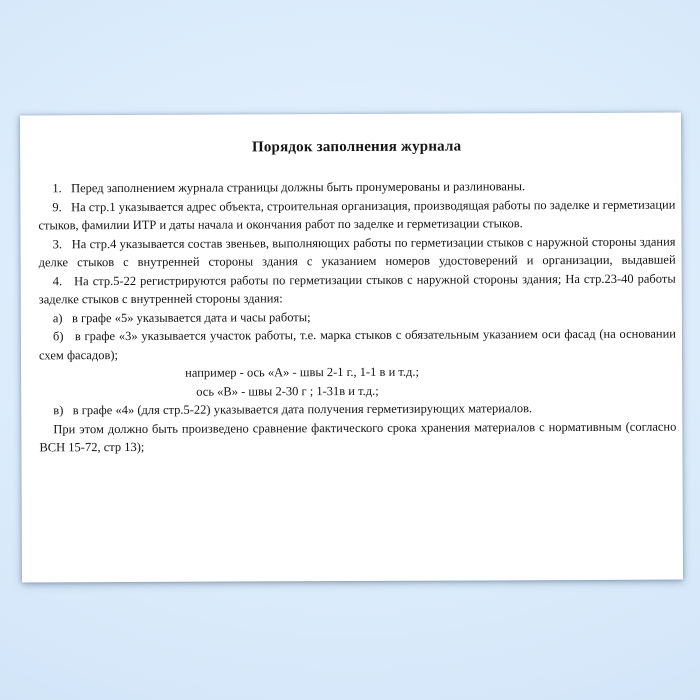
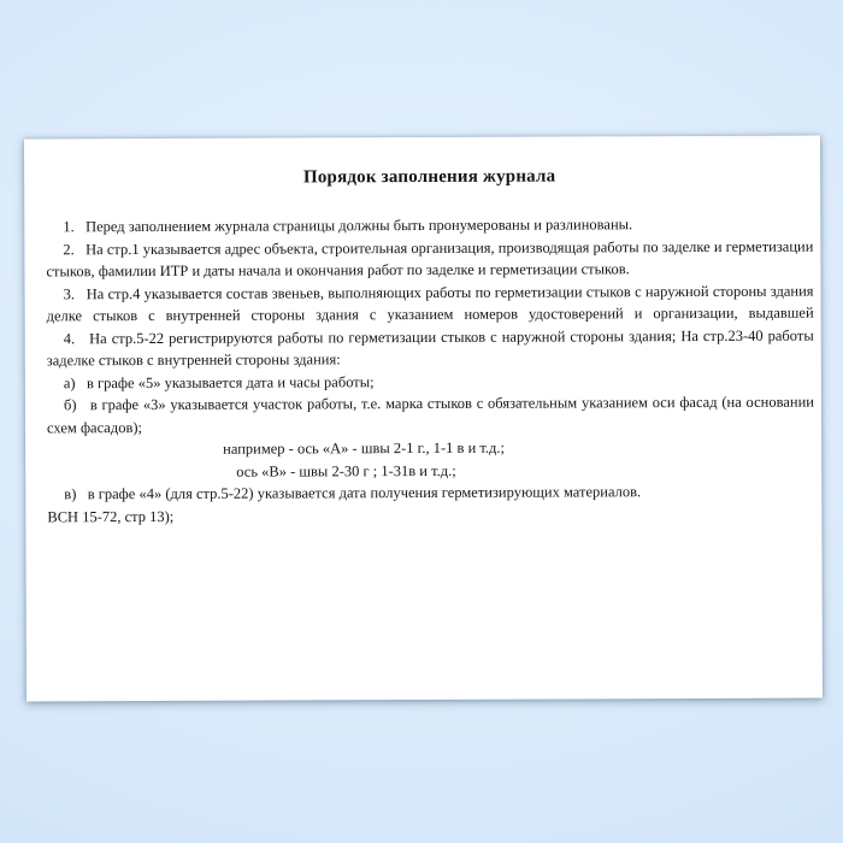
  Порядок заполнения журнала
  1. Перед заполнением журнала страницы должны быть пронумерованы и разлинованы.
- 9. На стр.1 указывается адрес объекта, строительная организация, производящая работы по заделке и герметизации
+ 2. На стр.1 указывается адрес объекта, строительная организация, производящая работы по заделке и герметизации
  стыков, фамилии ИТР и даты начала и окончания работ по заделке и герметизации стыков.
  3. На стр.4 указывается состав звеньев, выполняющих работы по герметизации стыков с наружной стороны здания
  делке стыков с внутренней стороны здания с указанием номеров удостоверений и организации, выдавшей
  4. На стр.5-22 регистрируются работы по герметизации стыков с наружной стороны здания; На стр.23-40 работы
  заделке стыков с внутренней стороны здания:
  а) в графе «5» указывается дата и часы работы;
  б) в графе «3» указывается участок работы, т.е. марка стыков с обязательным указанием оси фасад (на основании
  схем фасадов);
  например - ось «А» - швы 2-1 г., 1-1 в и т.д.;
  ось «В» - швы 2-30 г ; 1-31в и т.д.;
  в) в графе «4» (для стр.5-22) указывается дата получения герметизирующих материалов.
- При этом должно быть произведено сравнение фактического срока хранения материалов с нормативным (согласно
  ВСН 15-72, стр 13);
